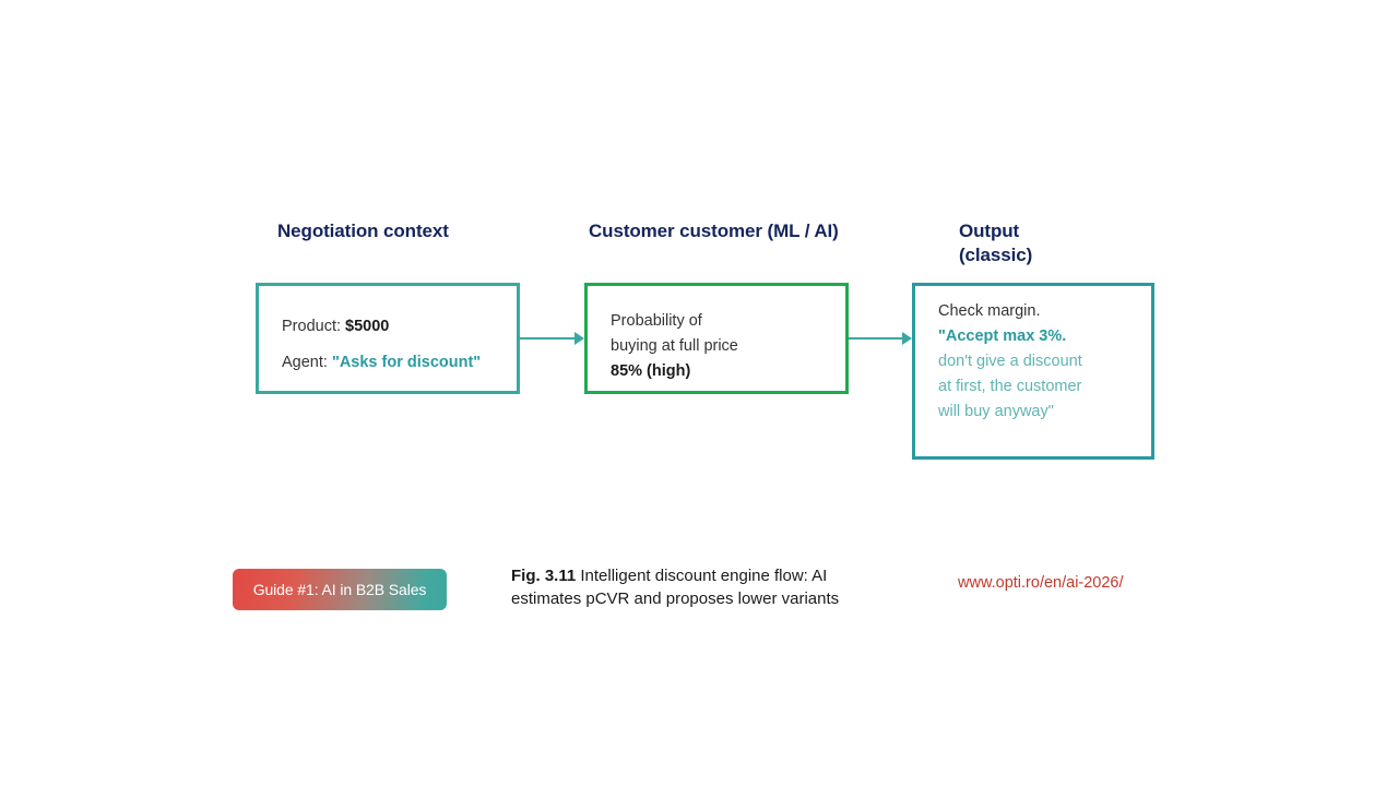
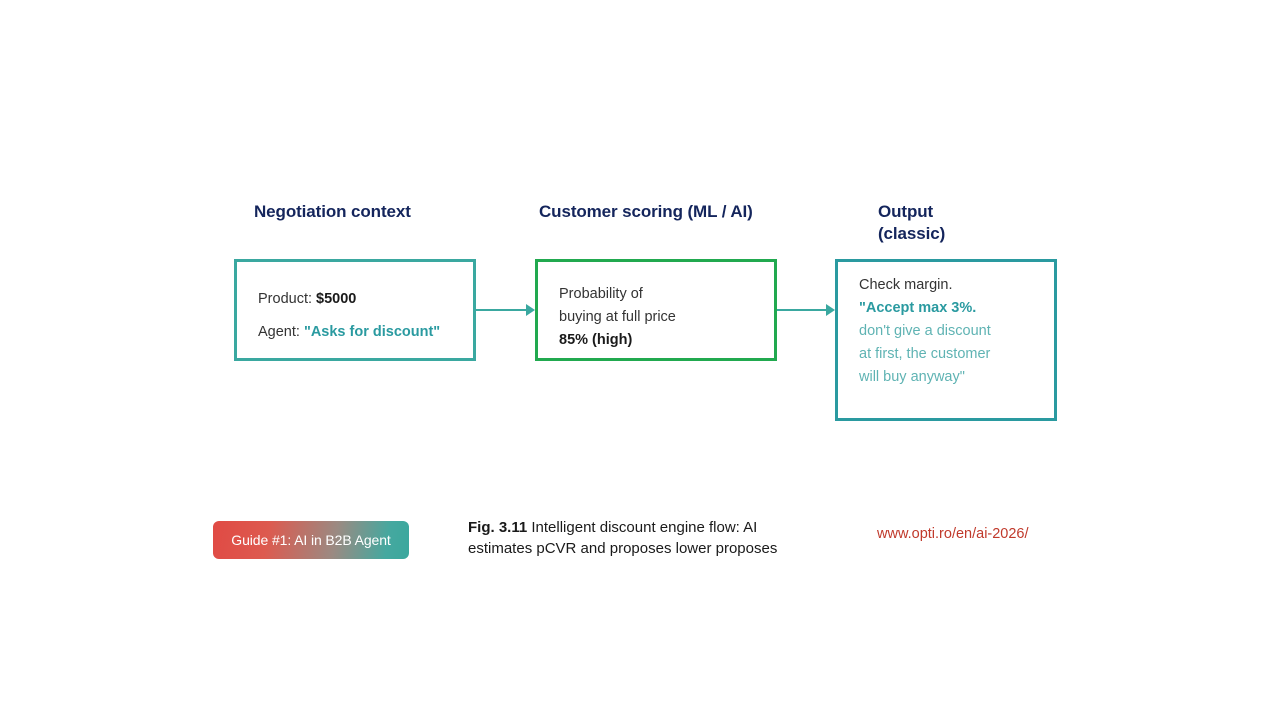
  Negotiation context
- Customer customer (ML / AI)
+ Customer scoring (ML / AI)
  Output
  (classic)
  Product: $5000
  Agent: "Asks for discount"
  Probability of
  buying at full price
  85% (high)
  Check margin.
  "Accept max 3%.
  don't give a discount
  at first, the customer
  will buy anyway"
- Guide #1: AI in B2B Sales
+ Guide #1: AI in B2B Agent
- Fig. 3.11 Intelligent discount engine flow: AI estimates pCVR and proposes lower variants
+ Fig. 3.11 Intelligent discount engine flow: AI estimates pCVR and proposes lower proposes
  www.opti.ro/en/ai-2026/
